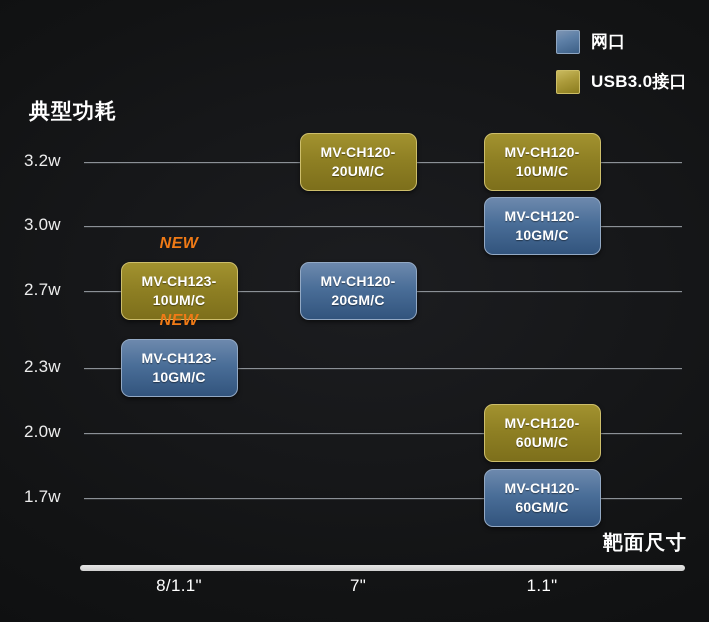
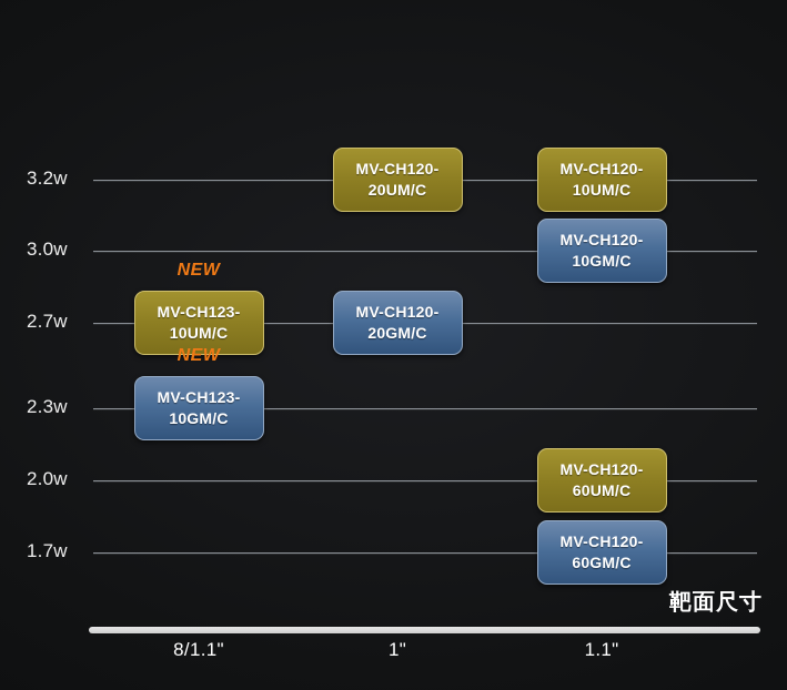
- 网口
- USB3.0接口
- 典型功耗
  靶面尺寸
  3.2w
  MV-CH120-
  20UM/C
  MV-CH120-
  10UM/C
  3.0w
  MV-CH120-
  10GM/C
  2.7w
  NEW
  MV-CH123-
  10UM/C
  MV-CH120-
  20GM/C
  2.3w
  NEW
  MV-CH123-
  10GM/C
  2.0w
  MV-CH120-
  60UM/C
  1.7w
  MV-CH120-
  60GM/C
  8/1.1"
- 7"
+ 1"
  1.1"
